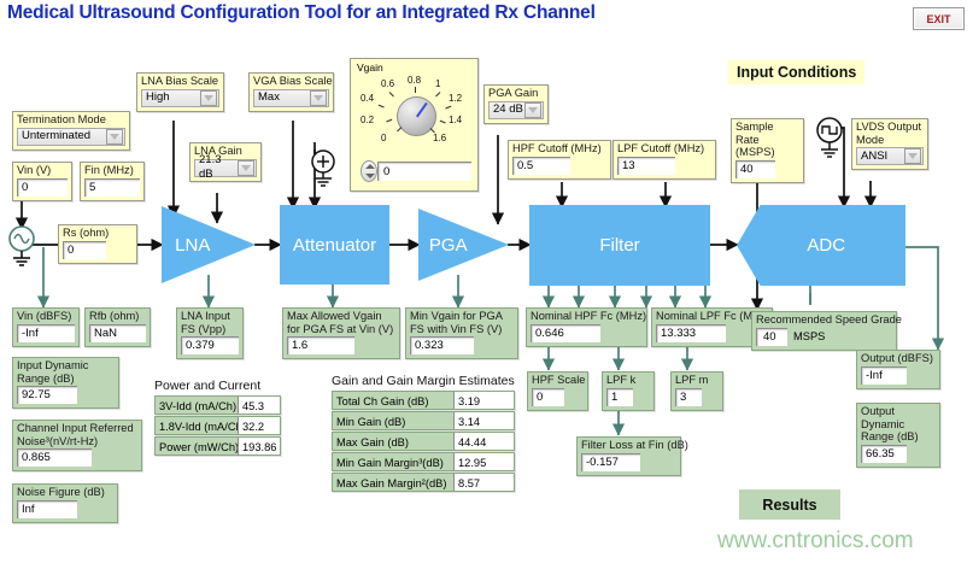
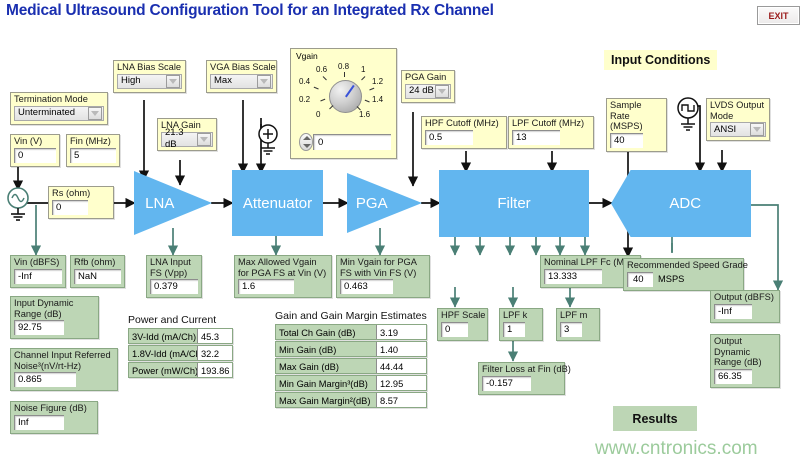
  Medical Ultrasound Configuration Tool for an Integrated Rx Channel
  EXIT
  Input Conditions
  Results
  Termination Mode
  Unterminated
  Vin (V)
  0
  Fin (MHz)
  5
  Rs (ohm)
  0
  LNA Bias Scale
  High
  LNA Gain
  21.3 dB
  VGA Bias Scale
  Max
  Vgain
  0
  0.2
  0.4
  0.6
  0.8
  1
  1.2
  1.4
  1.6
  0
  PGA Gain
  24 dB
  HPF Cutoff (MHz)
  0.5
  LPF Cutoff (MHz)
  13
  Sample Rate (MSPS)
  40
  LVDS Output Mode
  ANSI
  LNA
  Attenuator
  PGA
  Filter
  ADC
  Vin (dBFS)
  -Inf
  Rfb (ohm)
  NaN
  Input Dynamic Range (dB)
  92.75
  Channel Input Referred Noise³(nV/rt-Hz)
  0.865
  Noise Figure (dB)
  Inf
  LNA Input FS (Vpp)
  0.379
  Max Allowed Vgain for PGA FS at Vin (V)
  1.6
  Min Vgain for PGA FS with Vin FS (V)
- 0.323
+ 0.463
- Nominal HPF Fc (MHz)
- 0.646
  Nominal LPF Fc (M
  13.333
  HPF Scale
  0
  LPF k
  1
  LPF m
  3
  Filter Loss at Fin (dB)
  -0.157
  Recommended Speed Grade
  40
  MSPS
  Output (dBFS)
  -Inf
  Output Dynamic Range (dB)
  66.35
  Power and Current
  3V-Idd (mA/Ch)
  45.3
  1.8V-Idd (mA/C
  32.2
  Power (mW/Ch
  193.86
  Gain and Gain Margin Estimates
  Total Ch Gain (dB)
  3.19
  Min Gain (dB)
- 3.14
+ 1.40
  Max Gain (dB)
  44.44
  Min Gain Margin³(dB)
  12.95
  Max Gain Margin²(dB)
  8.57
  www.cntronics.com
